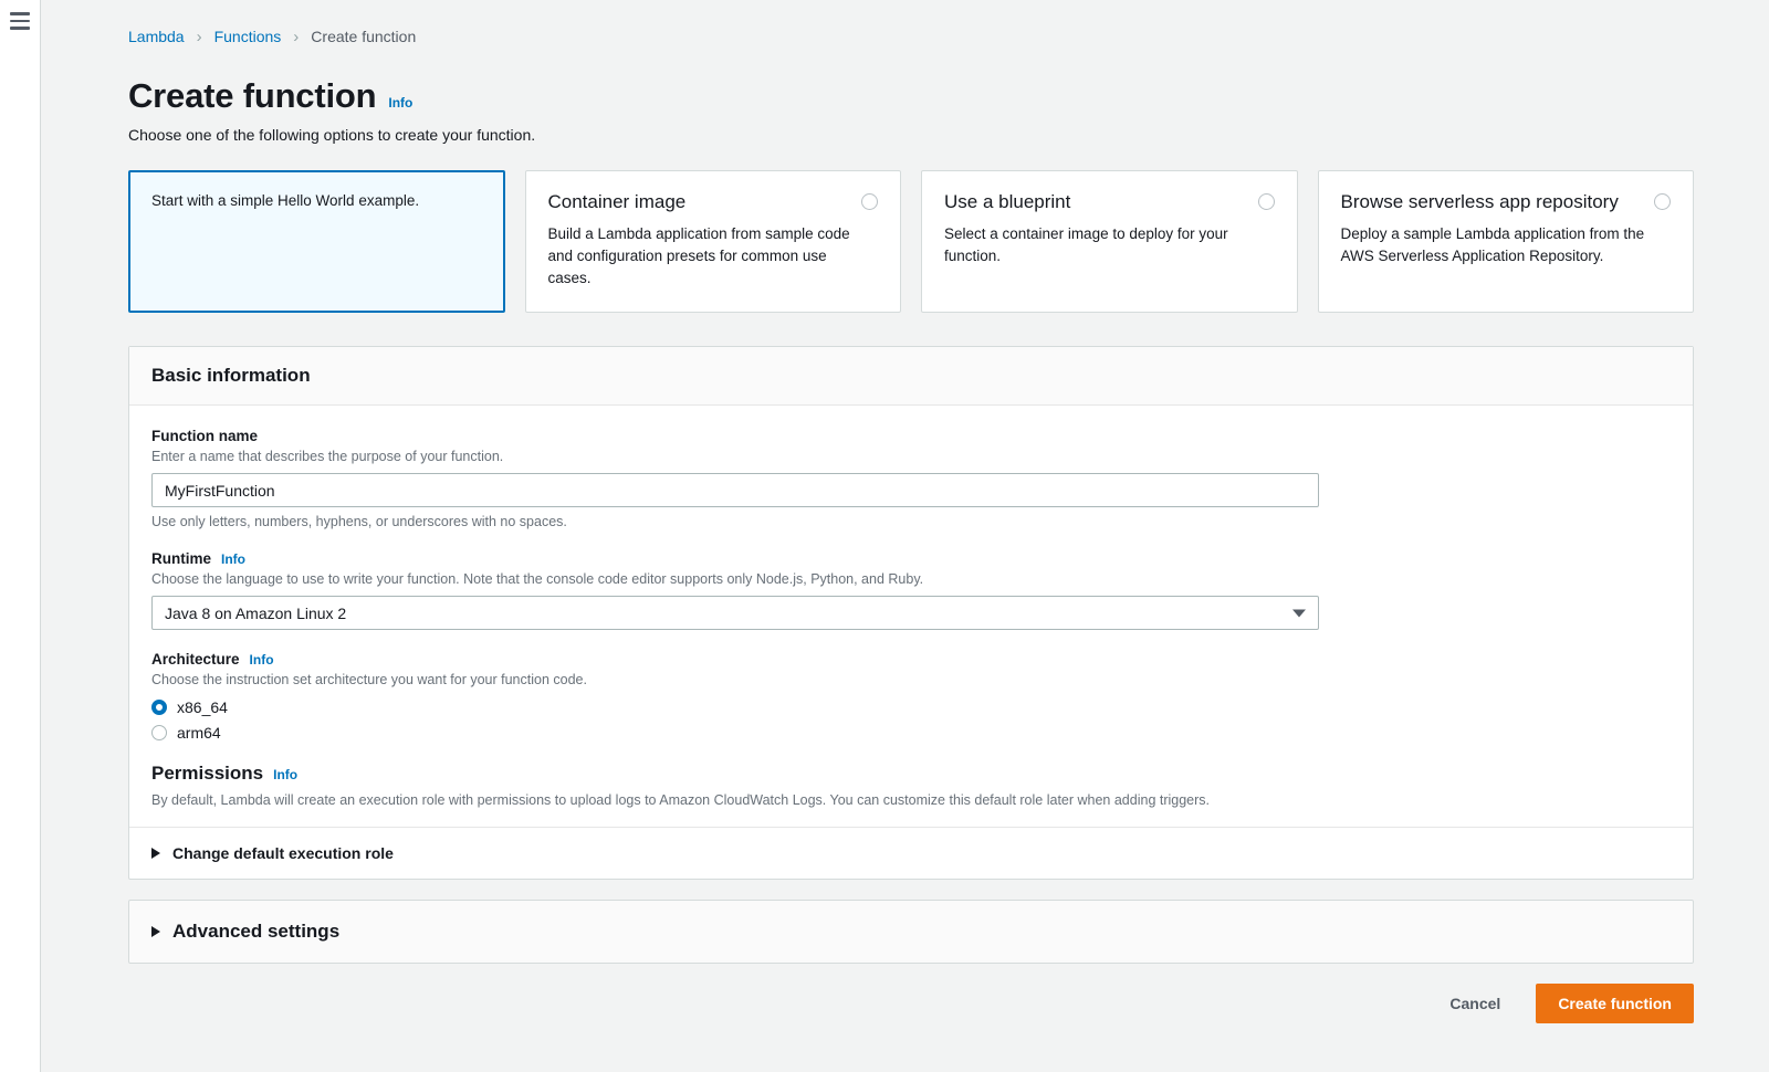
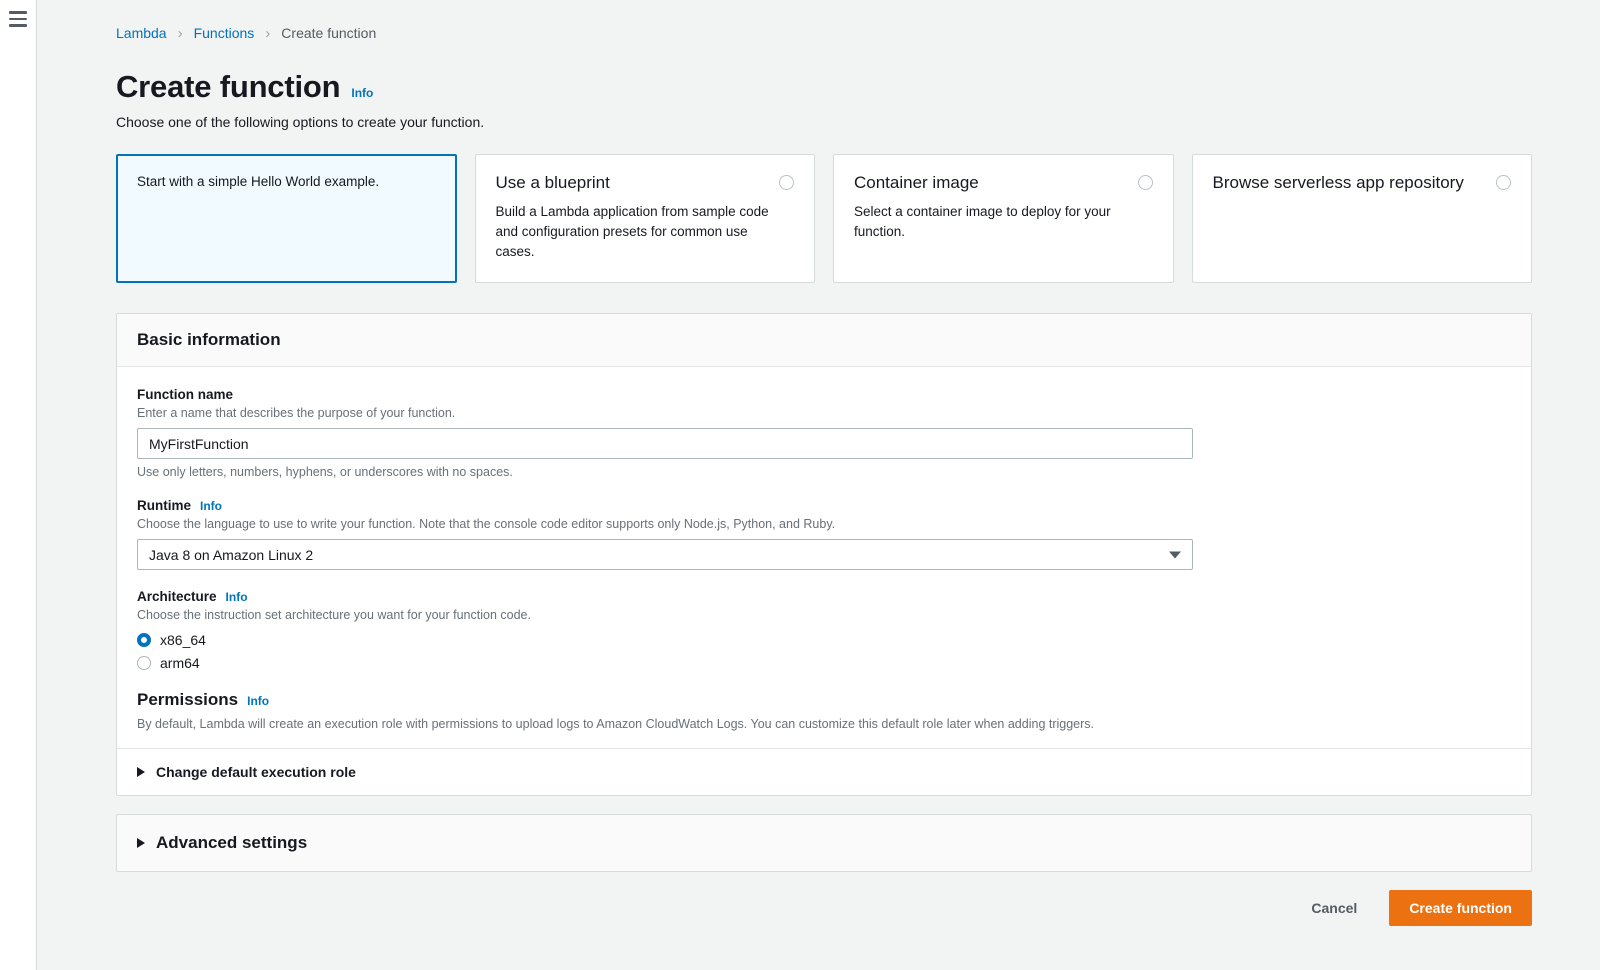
  Lambda
  ›
  Functions
  ›
  Create function
  Create function
  Info
  Choose one of the following options to create your function.
  Start with a simple Hello World example.
- Container image
+ Use a blueprint
  Build a Lambda application from sample code and configuration presets for common use cases.
- Use a blueprint
+ Container image
  Select a container image to deploy for your function.
  Browse serverless app repository
- Deploy a sample Lambda application from the AWS Serverless Application Repository.
  Basic information
  Function name
  Enter a name that describes the purpose of your function.
  MyFirstFunction
  Use only letters, numbers, hyphens, or underscores with no spaces.
  Runtime
  Info
  Choose the language to use to write your function. Note that the console code editor supports only Node.js, Python, and Ruby.
  Java 8 on Amazon Linux 2
  Architecture
  Info
  Choose the instruction set architecture you want for your function code.
  x86_64
  arm64
  Permissions
  Info
  By default, Lambda will create an execution role with permissions to upload logs to Amazon CloudWatch Logs. You can customize this default role later when adding triggers.
  Change default execution role
  Advanced settings
  Cancel
  Create function
